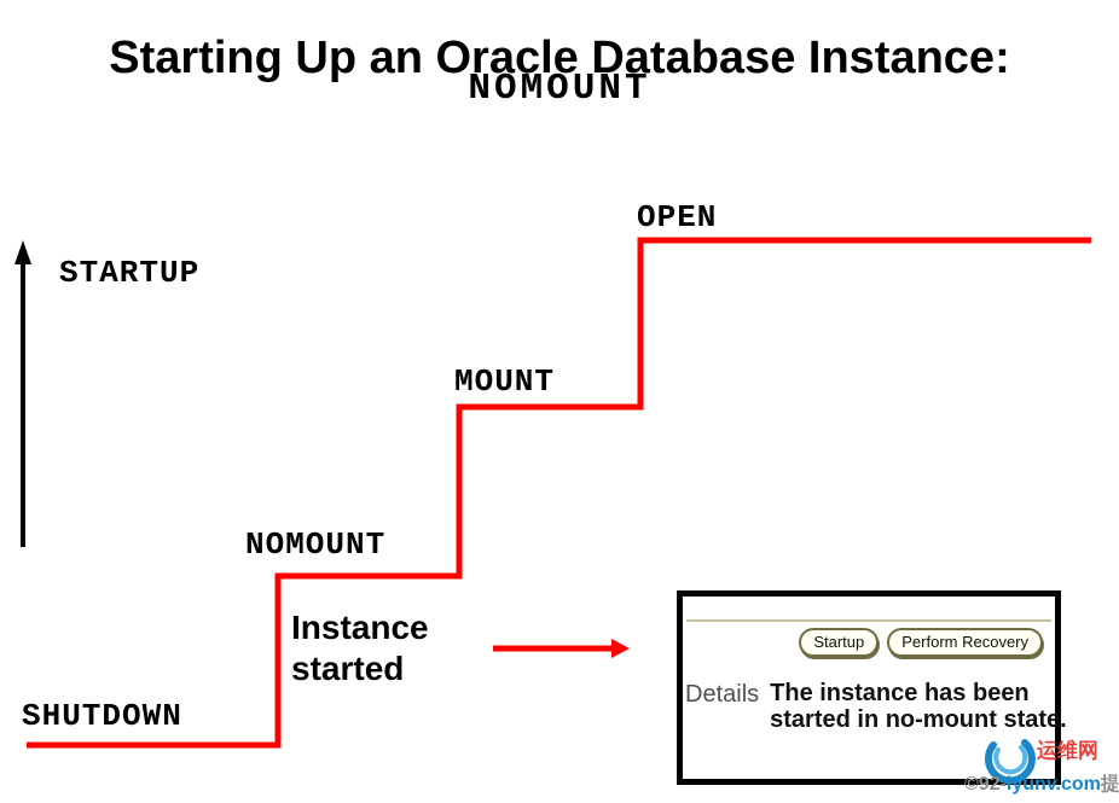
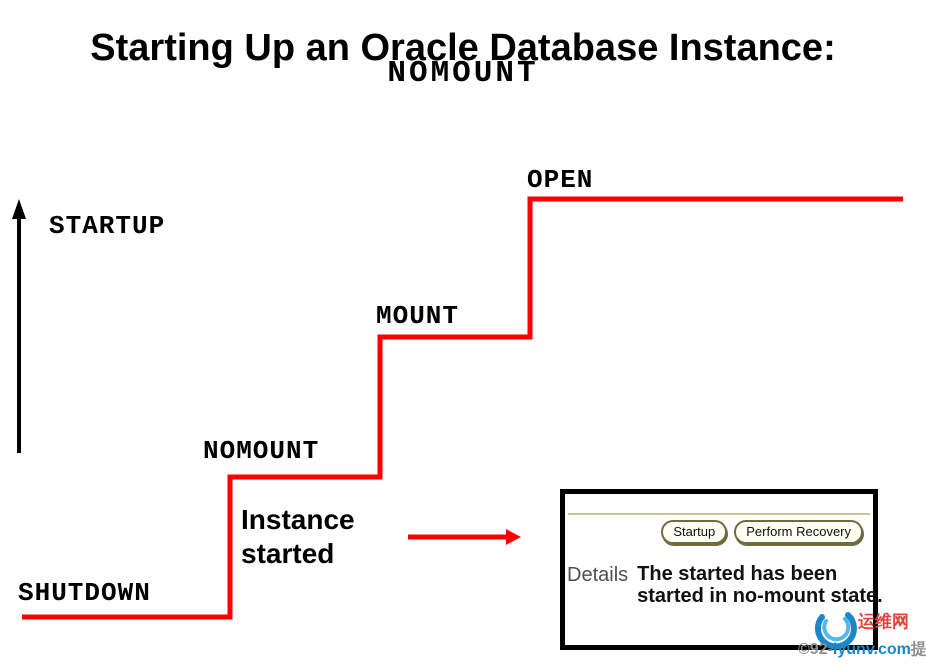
  Starting Up an Oracle Database Instance:
  NOMOUNT
  STARTUP
  OPEN
  MOUNT
  NOMOUNT
  SHUTDOWN
  Instance started
  Startup
  Perform Recovery
  Details
- The instance has been started in no-mount state.
+ The started has been started in no-mount state.
  运维网
  ©92-lyunv.com提
